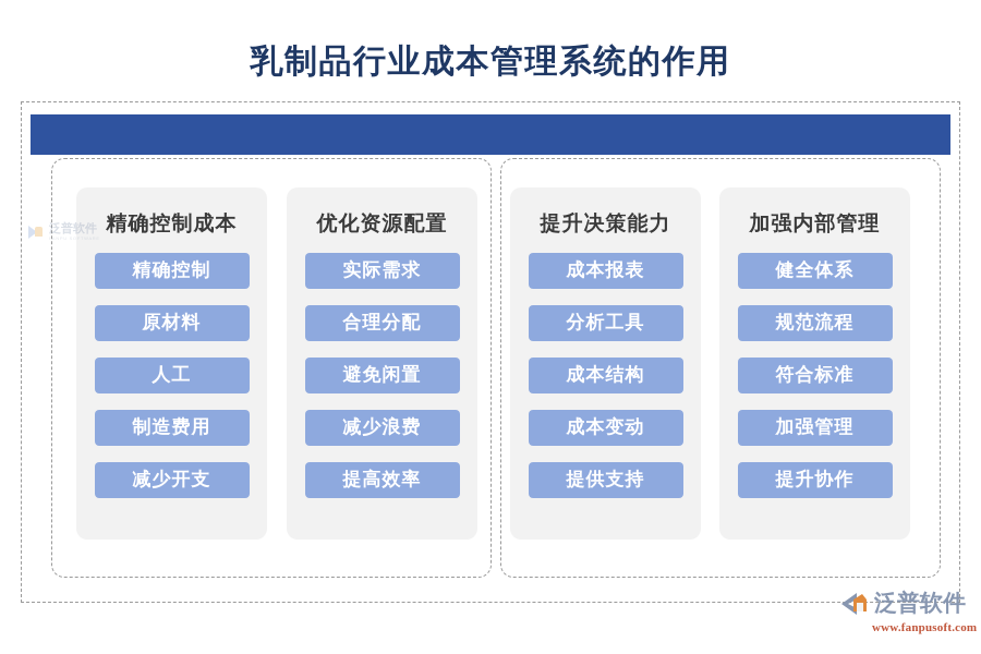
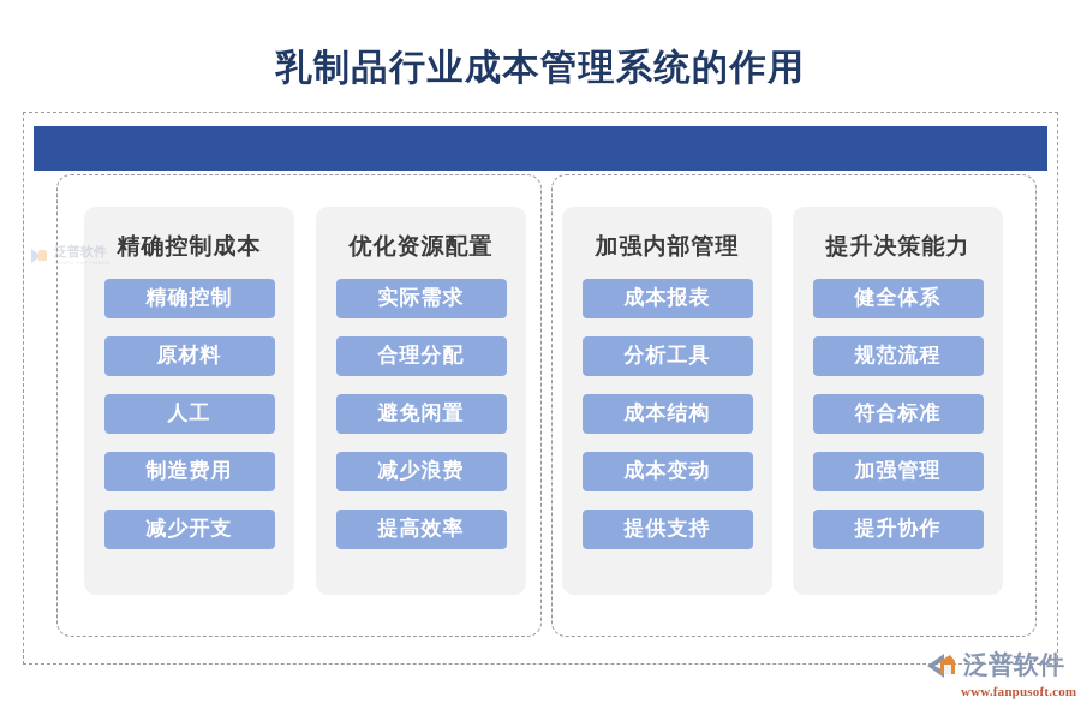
  乳制品行业成本管理系统的作用
  精确控制成本
  精确控制
  原材料
  人工
  制造费用
  减少开支
  优化资源配置
  实际需求
  合理分配
  避免闲置
  减少浪费
  提高效率
- 提升决策能力
+ 加强内部管理
  成本报表
  分析工具
  成本结构
  成本变动
  提供支持
- 加强内部管理
+ 提升决策能力
  健全体系
  规范流程
  符合标准
  加强管理
  提升协作
  泛普软件
  泛普软件
  www.fanpusoft.com
